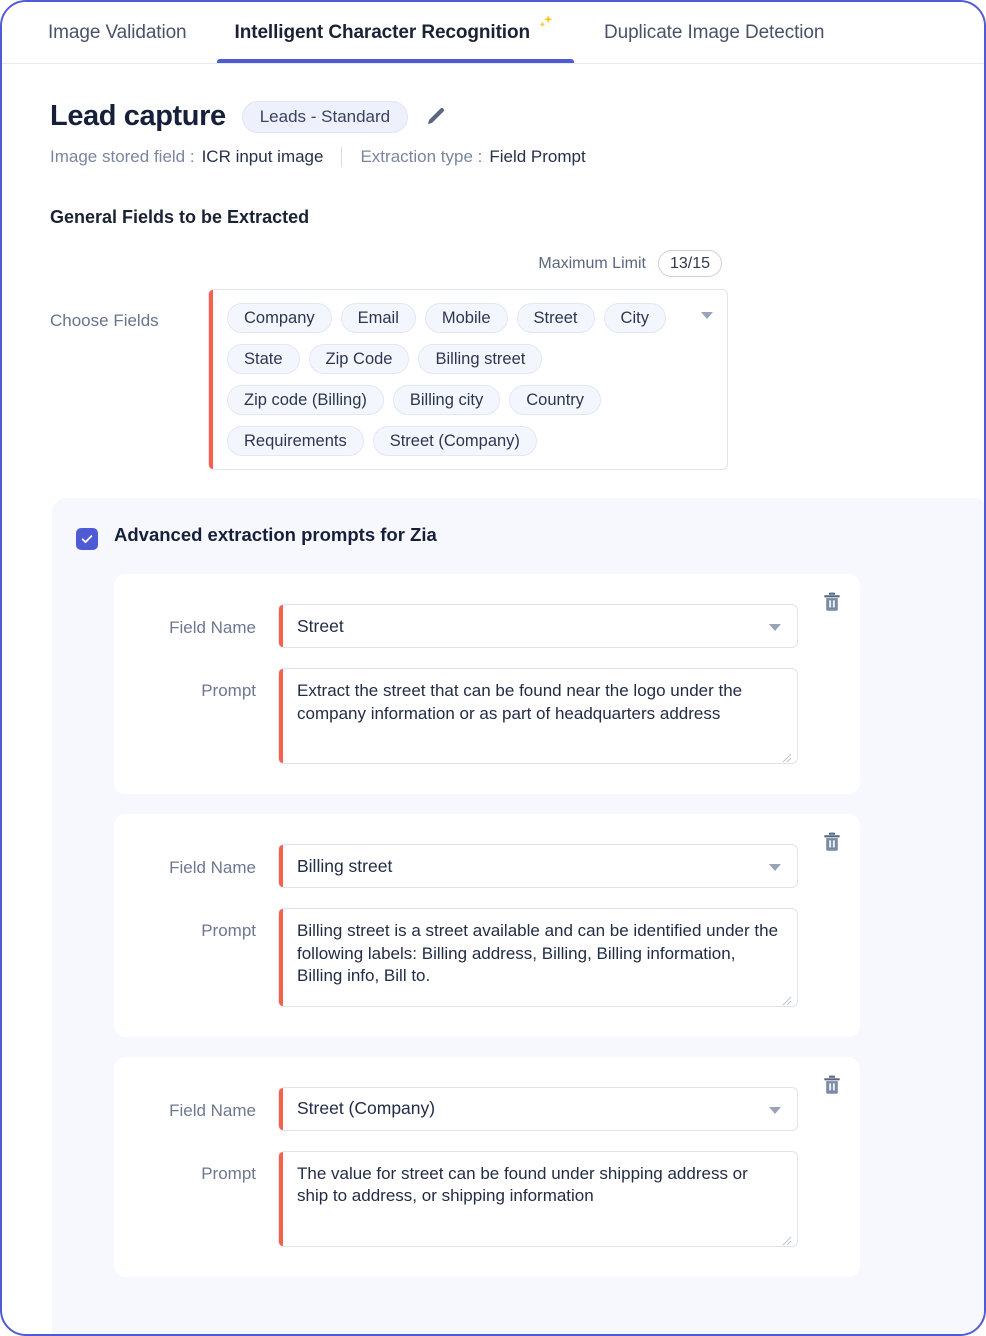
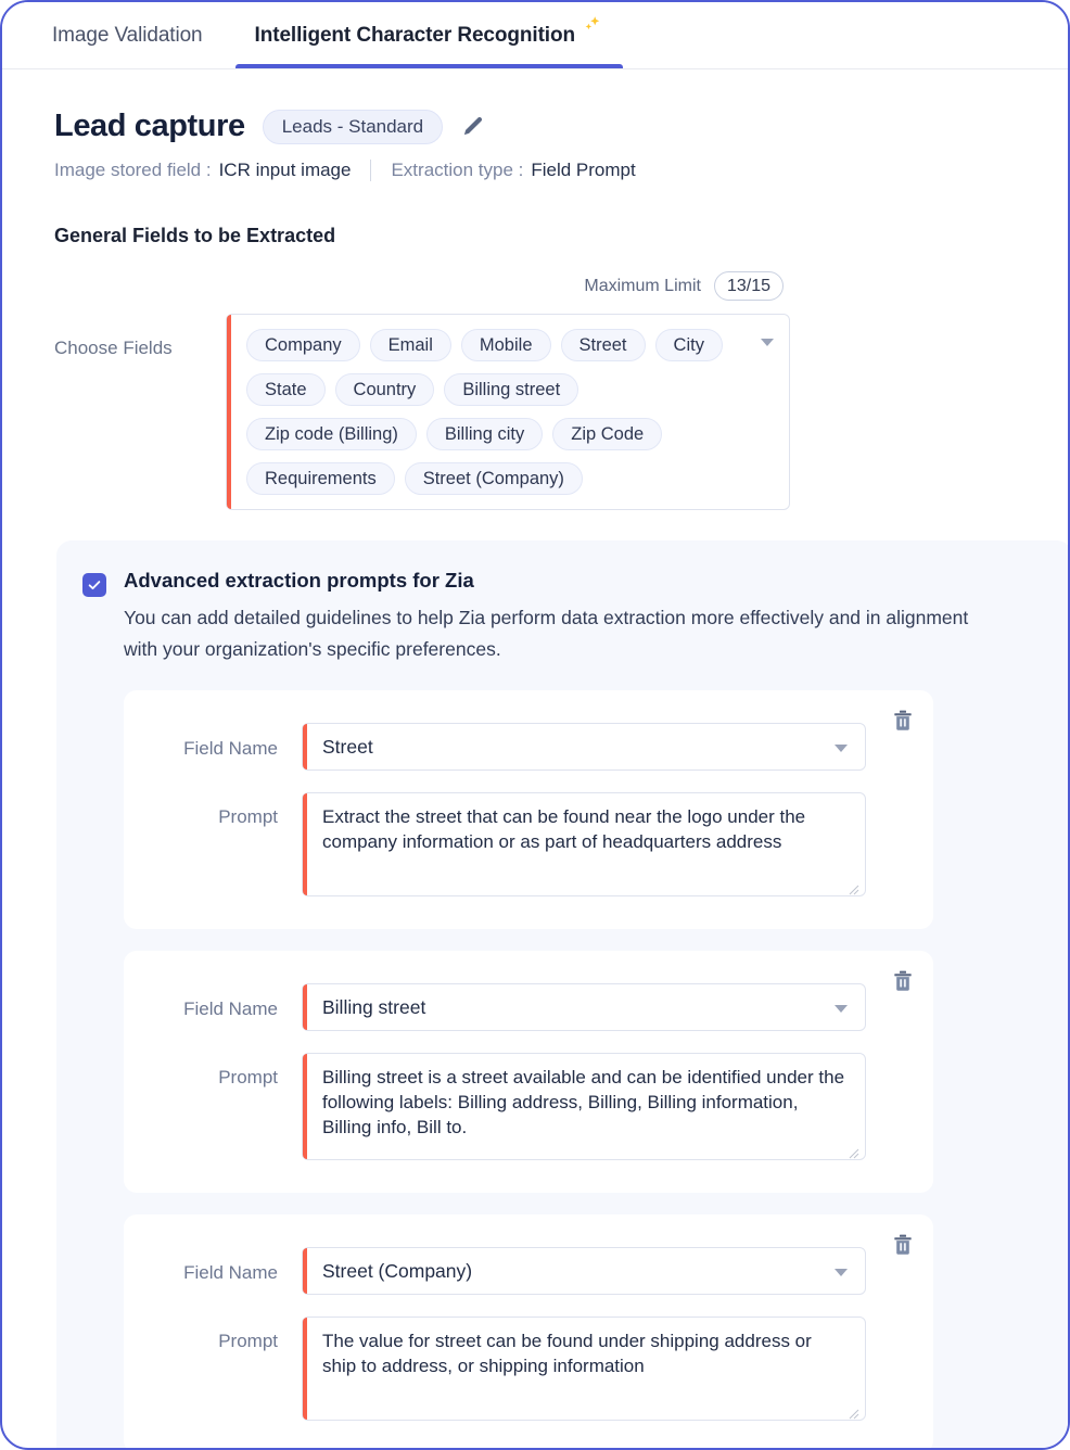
  Image Validation
  Intelligent Character Recognition
- Duplicate Image Detection
  Lead capture
  Leads - Standard
  Image stored field :
  ICR input image
  Extraction type :
  Field Prompt
  General Fields to be Extracted
  Maximum Limit
  13/15
  Choose Fields
  Company
  Email
  Mobile
  Street
  City
  State
- Zip Code
+ Country
  Billing street
  Zip code (Billing)
  Billing city
- Country
+ Zip Code
  Requirements
  Street (Company)
  Advanced extraction prompts for Zia
+ You can add detailed guidelines to help Zia perform data extraction more effectively and in alignment with your organization's specific preferences.
  Field Name
  Street
  Prompt
  Extract the street that can be found near the logo under the company information or as part of headquarters address
  Field Name
  Billing street
  Prompt
  Billing street is a street available and can be identified under the following labels: Billing address, Billing, Billing information, Billing info, Bill to.
  Field Name
  Street (Company)
  Prompt
  The value for street can be found under shipping address or ship to address, or shipping information
